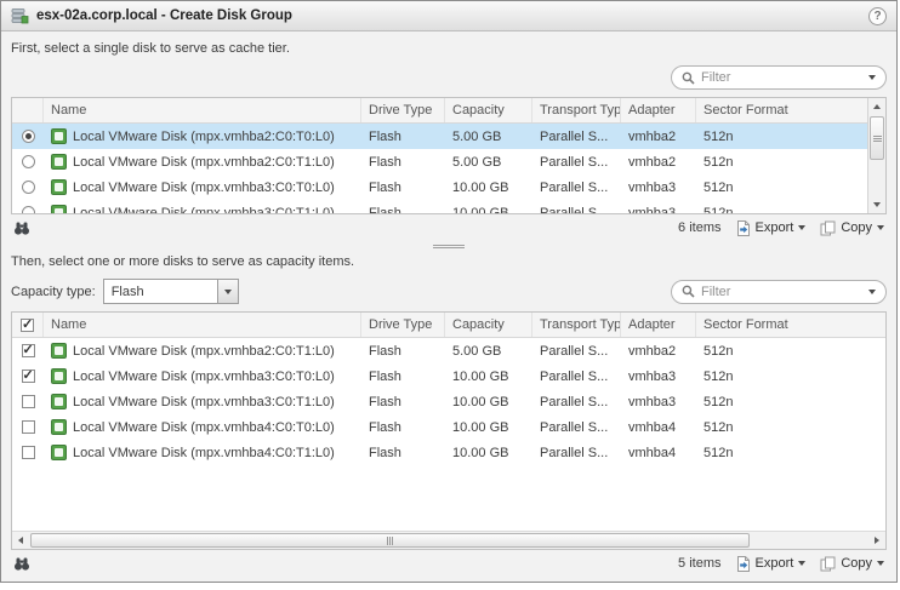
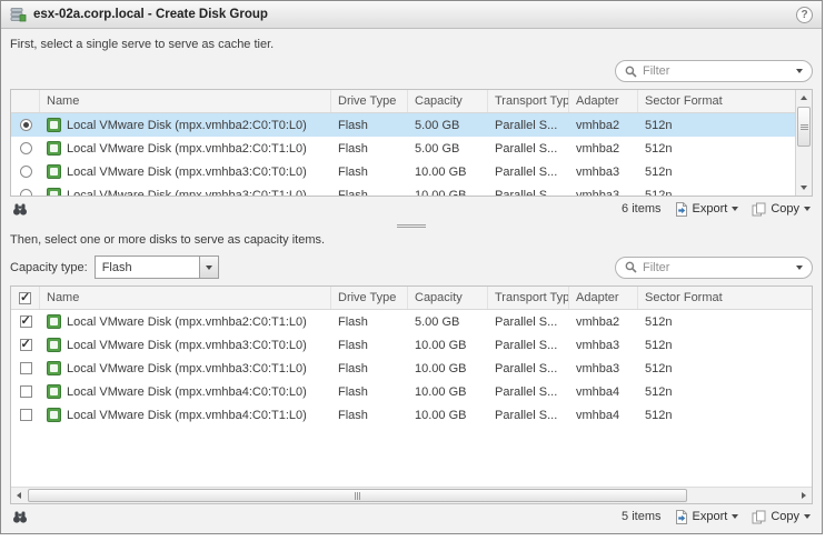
  esx-02a.corp.local - Create Disk Group
  ?
- First, select a single disk to serve as cache tier.
+ First, select a single serve to serve as cache tier.
  Filter
  Name
  Drive Type
  Capacity
  Transport Typ
  Adapter
  Sector Format
  Local VMware Disk (mpx.vmhba2:C0:T0:L0)
  Flash
  5.00 GB
  Parallel S...
  vmhba2
  512n
  Local VMware Disk (mpx.vmhba2:C0:T1:L0)
  Flash
  5.00 GB
  Parallel S...
  vmhba2
  512n
  Local VMware Disk (mpx.vmhba3:C0:T0:L0)
  Flash
  10.00 GB
  Parallel S...
  vmhba3
  512n
  Local VMware Disk (mpx.vmhba3:C0:T1:L0)
  Flash
  10.00 GB
  Parallel S...
  vmhba3
  512n
  6 items
  Export
  Copy
  Then, select one or more disks to serve as capacity items.
  Capacity type:
  Flash
  Filter
  Name
  Drive Type
  Capacity
  Transport Typ
  Adapter
  Sector Format
  Local VMware Disk (mpx.vmhba2:C0:T1:L0)
  Flash
  5.00 GB
  Parallel S...
  vmhba2
  512n
  Local VMware Disk (mpx.vmhba3:C0:T0:L0)
  Flash
  10.00 GB
  Parallel S...
  vmhba3
  512n
  Local VMware Disk (mpx.vmhba3:C0:T1:L0)
  Flash
  10.00 GB
  Parallel S...
  vmhba3
  512n
  Local VMware Disk (mpx.vmhba4:C0:T0:L0)
  Flash
  10.00 GB
  Parallel S...
  vmhba4
  512n
  Local VMware Disk (mpx.vmhba4:C0:T1:L0)
  Flash
  10.00 GB
  Parallel S...
  vmhba4
  512n
  5 items
  Export
  Copy
